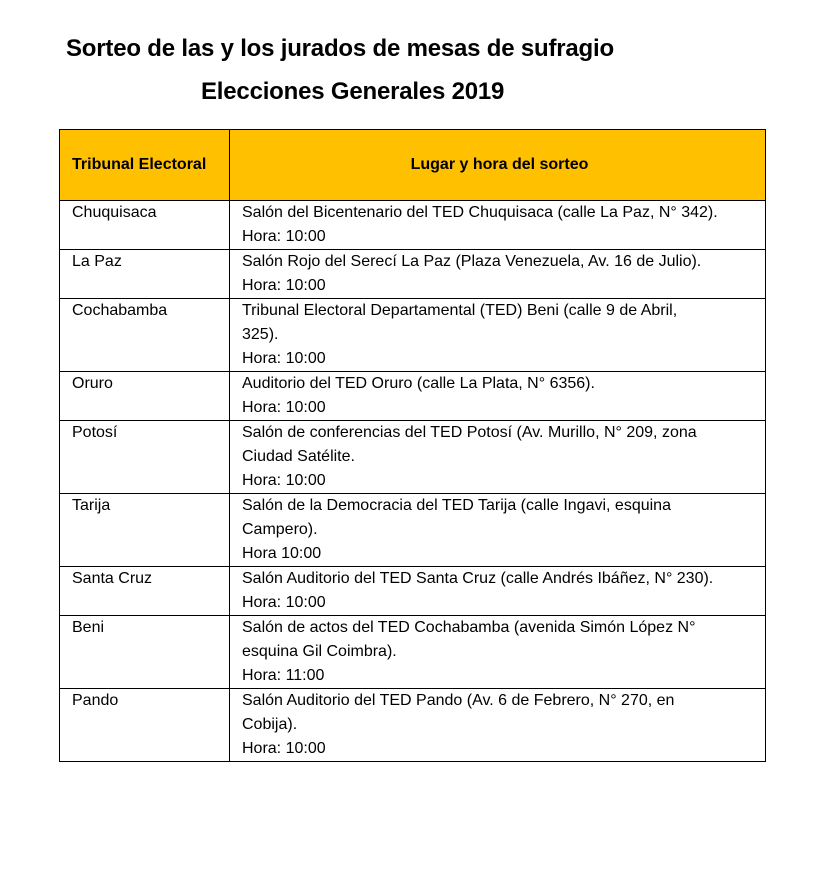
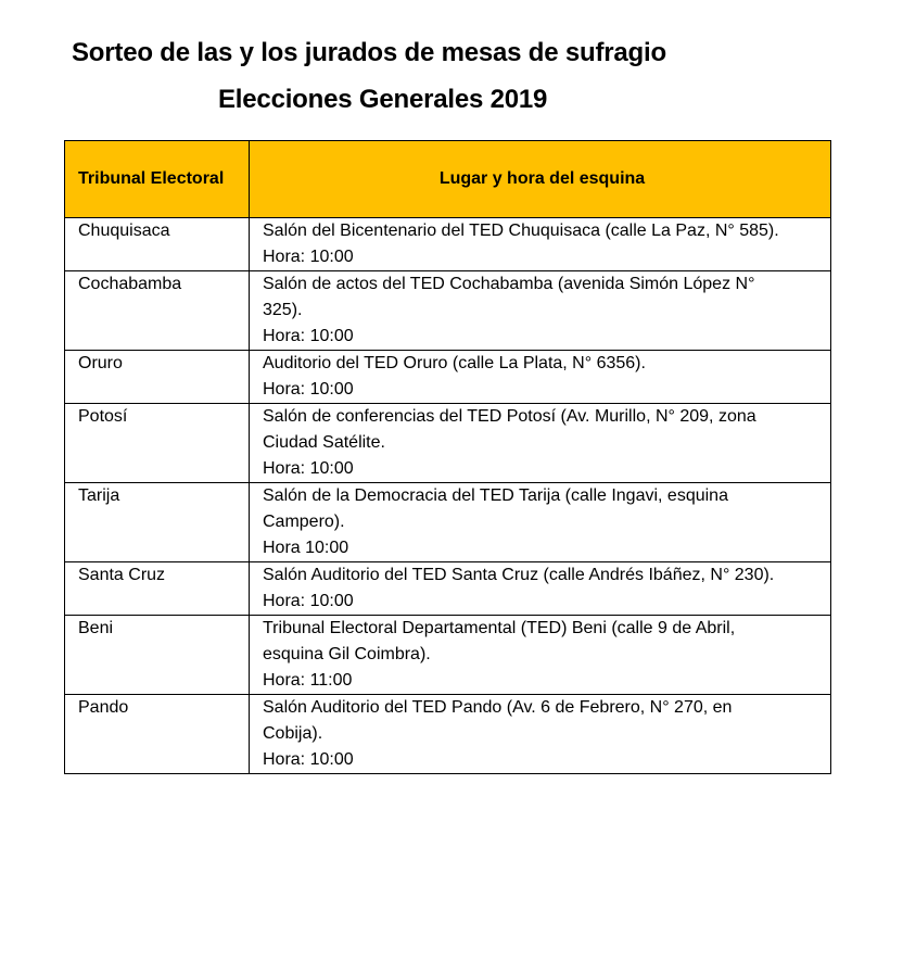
  Sorteo de las y los jurados de mesas de sufragio
  Elecciones Generales 2019
- Tribunal Electoral	Lugar y hora del sorteo
+ Tribunal Electoral	Lugar y hora del esquina
- Chuquisaca	Salón del Bicentenario del TED Chuquisaca (calle La Paz, N° 342).Hora: 10:00
+ Chuquisaca	Salón del Bicentenario del TED Chuquisaca (calle La Paz, N° 585).Hora: 10:00
- La Paz	Salón Rojo del Serecí La Paz (Plaza Venezuela, Av. 16 de Julio).Hora: 10:00
- Cochabamba	Tribunal Electoral Departamental (TED) Beni (calle 9 de Abril,325).Hora: 10:00
+ Cochabamba	Salón de actos del TED Cochabamba (avenida Simón López N°325).Hora: 10:00
  Oruro	Auditorio del TED Oruro (calle La Plata, N° 6356).Hora: 10:00
  Potosí	Salón de conferencias del TED Potosí (Av. Murillo, N° 209, zonaCiudad Satélite.Hora: 10:00
  Tarija	Salón de la Democracia del TED Tarija (calle Ingavi, esquinaCampero).Hora 10:00
  Santa Cruz	Salón Auditorio del TED Santa Cruz (calle Andrés Ibáñez, N° 230).Hora: 10:00
- Beni	Salón de actos del TED Cochabamba (avenida Simón López N°esquina Gil Coimbra).Hora: 11:00
+ Beni	Tribunal Electoral Departamental (TED) Beni (calle 9 de Abril,esquina Gil Coimbra).Hora: 11:00
  Pando	Salón Auditorio del TED Pando (Av. 6 de Febrero, N° 270, enCobija).Hora: 10:00
